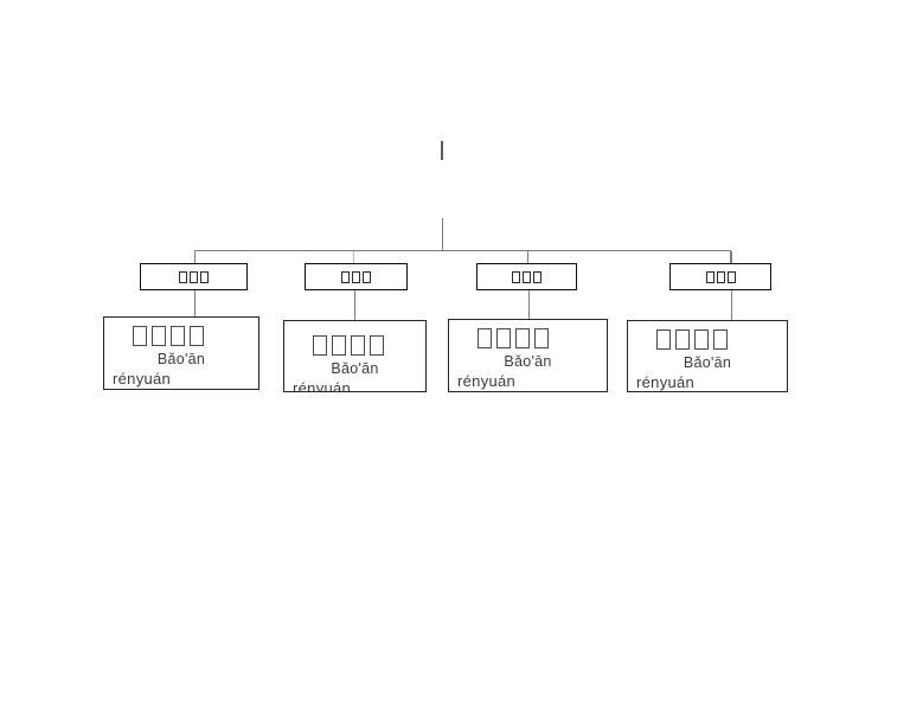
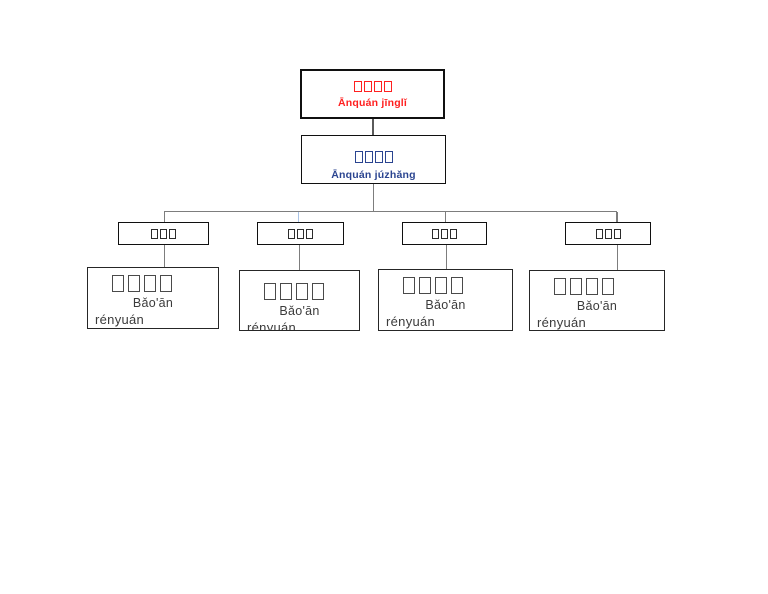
+ Ānquán jīnglǐ
+ Ānquán júzhǎng
  Bǎo'ān
  rényuán
  Bǎo'ān
  rényuán
  Bǎo'ān
  rényuán
  Bǎo'ān
  rényuán
